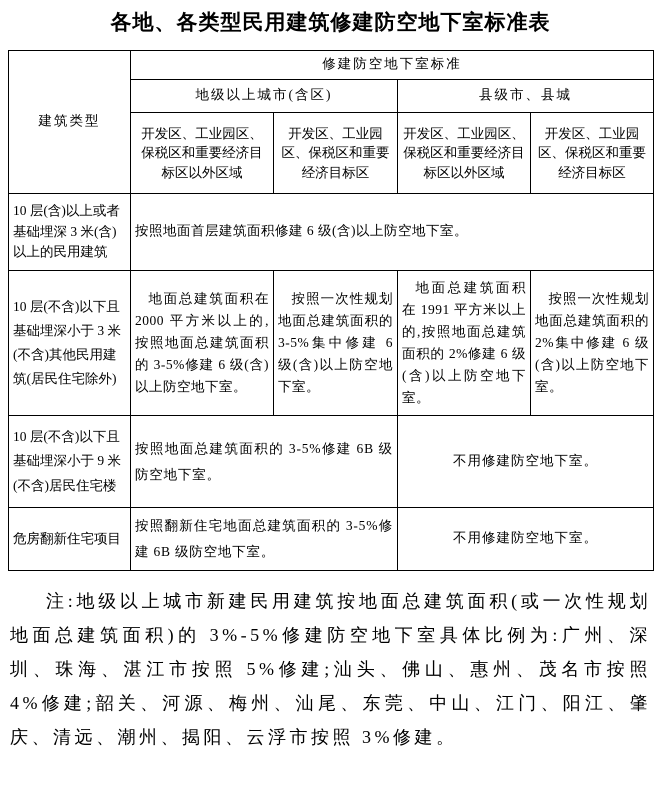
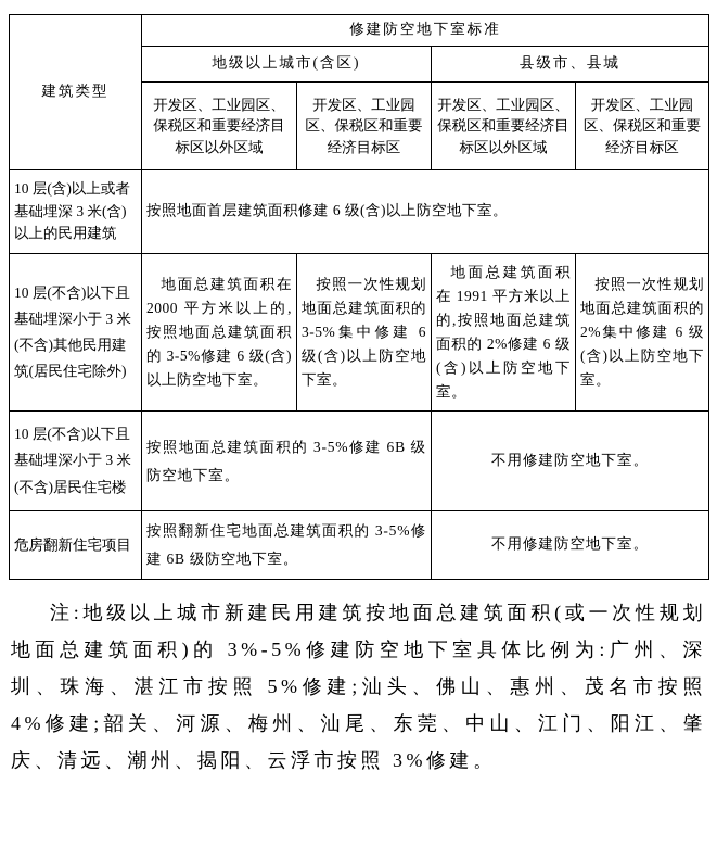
- 各地、各类型民用建筑修建防空地下室标准表
  建筑类型	修建防空地下室标准
  地级以上城市(含区)	县级市、县城
  开发区、工业园区、保税区和重要经济目标区以外区域	开发区、工业园区、保税区和重要经济目标区	开发区、工业园区、保税区和重要经济目标区以外区域	开发区、工业园区、保税区和重要经济目标区
  10 层(含)以上或者基础埋深 3 米(含)以上的民用建筑	按照地面首层建筑面积修建 6 级(含)以上防空地下室。
  10 层(不含)以下且基础埋深小于 3 米(不含)其他民用建筑(居民住宅除外)	地面总建筑面积在 2000 平方米以上的,按照地面总建筑面积的 3-5%修建 6 级(含)以上防空地下室。	按照一次性规划地面总建筑面积的 3-5%集中修建 6 级(含)以上防空地下室。	地面总建筑面积在 1991 平方米以上的,按照地面总建筑面积的 2%修建 6 级(含)以上防空地下室。	按照一次性规划地面总建筑面积的 2%集中修建 6 级(含)以上防空地下室。
- 10 层(不含)以下且基础埋深小于 9 米(不含)居民住宅楼	按照地面总建筑面积的 3-5%修建 6B 级防空地下室。	不用修建防空地下室。
+ 10 层(不含)以下且基础埋深小于 3 米(不含)居民住宅楼	按照地面总建筑面积的 3-5%修建 6B 级防空地下室。	不用修建防空地下室。
  危房翻新住宅项目	按照翻新住宅地面总建筑面积的 3-5%修建 6B 级防空地下室。	不用修建防空地下室。
  注:地级以上城市新建民用建筑按地面总建筑面积(或一次性规划地面总建筑面积)的 3%-5%修建防空地下室具体比例为:广州、深圳、珠海、湛江市按照 5%修建;汕头、佛山、惠州、茂名市按照 4%修建;韶关、河源、梅州、汕尾、东莞、中山、江门、阳江、肇庆、清远、潮州、揭阳、云浮市按照 3%修建。
